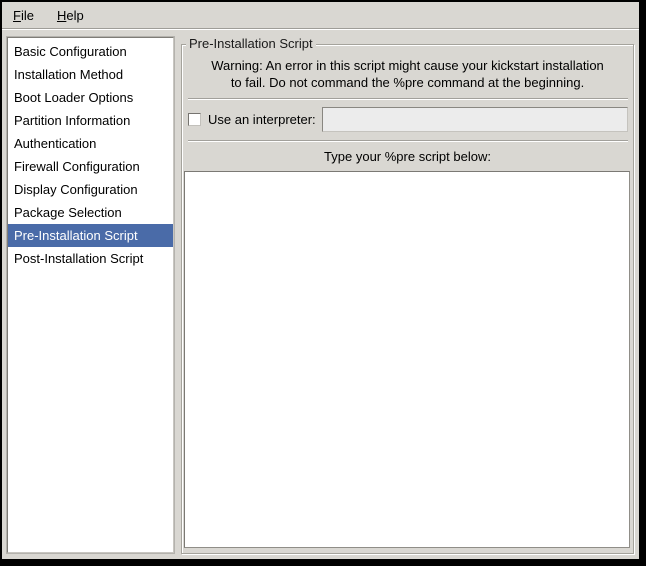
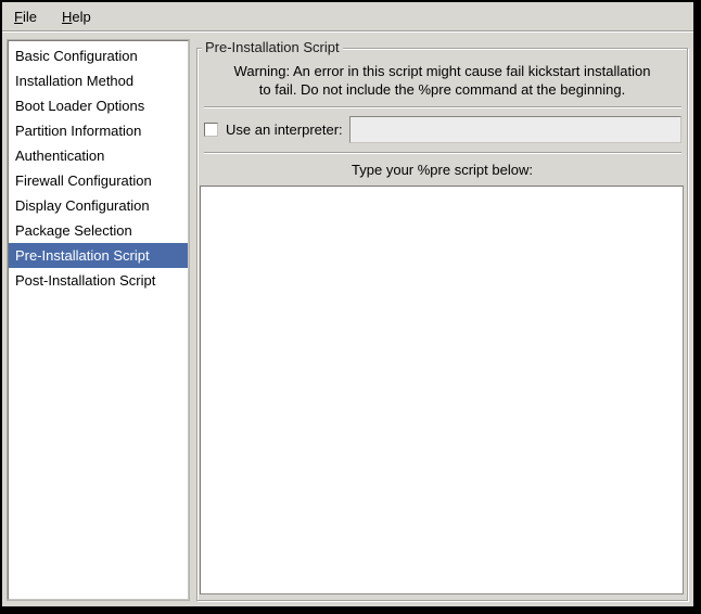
  File
  Help
  Basic Configuration
  Installation Method
  Boot Loader Options
  Partition Information
  Authentication
  Firewall Configuration
  Display Configuration
  Package Selection
  Pre-Installation Script
  Post-Installation Script
  Pre-Installation Script
- Warning: An error in this script might cause your kickstart installation
+ Warning: An error in this script might cause fail kickstart installation
- to fail. Do not command the %pre command at the beginning.
+ to fail. Do not include the %pre command at the beginning.
  Use an interpreter:
  Type your %pre script below:
